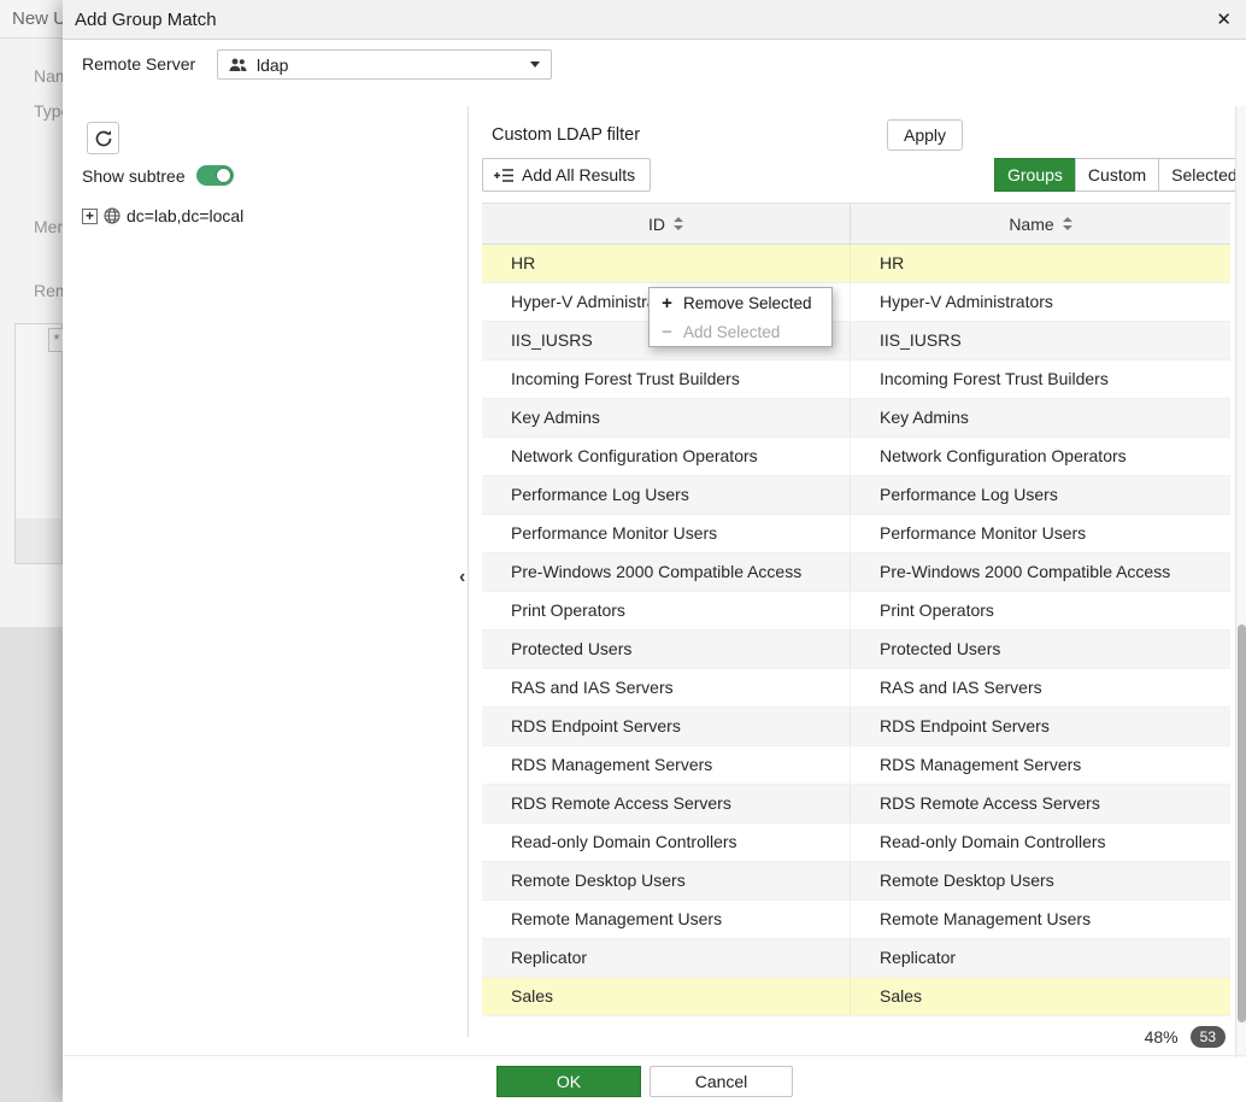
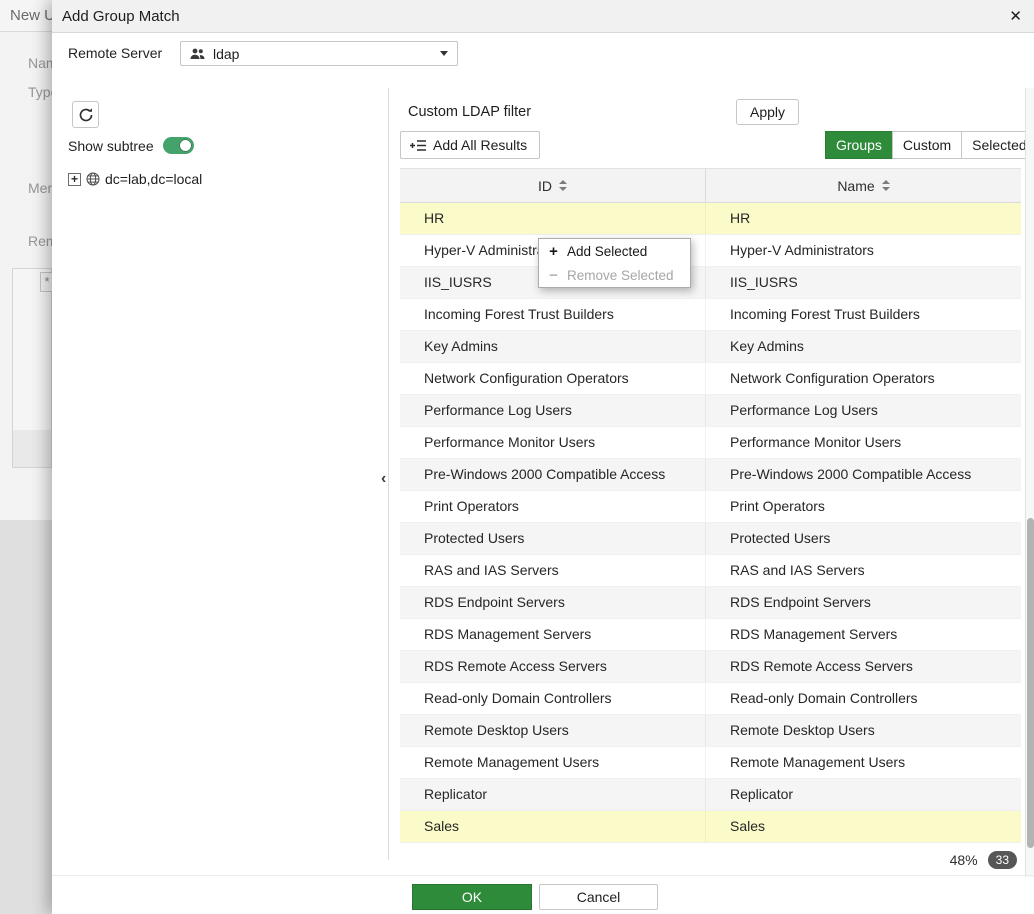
  New U
  Typ
  *
  Add Group Match
  ✕
  Remote Server
  ldap
  Show subtree
  +
  dc=lab,dc=local
  ‹
  Custom LDAP filter
  Apply
  Add All Results
  Groups
  Custom
  Selected
  ID
  Name
  HR
  HR
  Hyper-V Administr
  Hyper-V Administrators
  IIS_IUSRS
  IIS_IUSRS
  Incoming Forest Trust Builders
  Incoming Forest Trust Builders
  Key Admins
  Key Admins
  Network Configuration Operators
  Network Configuration Operators
  Performance Log Users
  Performance Log Users
  Performance Monitor Users
  Performance Monitor Users
  Pre-Windows 2000 Compatible Access
  Pre-Windows 2000 Compatible Access
  Print Operators
  Print Operators
  Protected Users
  Protected Users
  RAS and IAS Servers
  RAS and IAS Servers
  RDS Endpoint Servers
  RDS Endpoint Servers
  RDS Management Servers
  RDS Management Servers
  RDS Remote Access Servers
  RDS Remote Access Servers
  Read-only Domain Controllers
  Read-only Domain Controllers
  Remote Desktop Users
  Remote Desktop Users
  Remote Management Users
  Remote Management Users
  Replicator
  Replicator
  Sales
  Sales
  +
- Remove Selected
+ Add Selected
  −
- Add Selected
+ Remove Selected
  48%
- 53
+ 33
  OK
  Cancel
